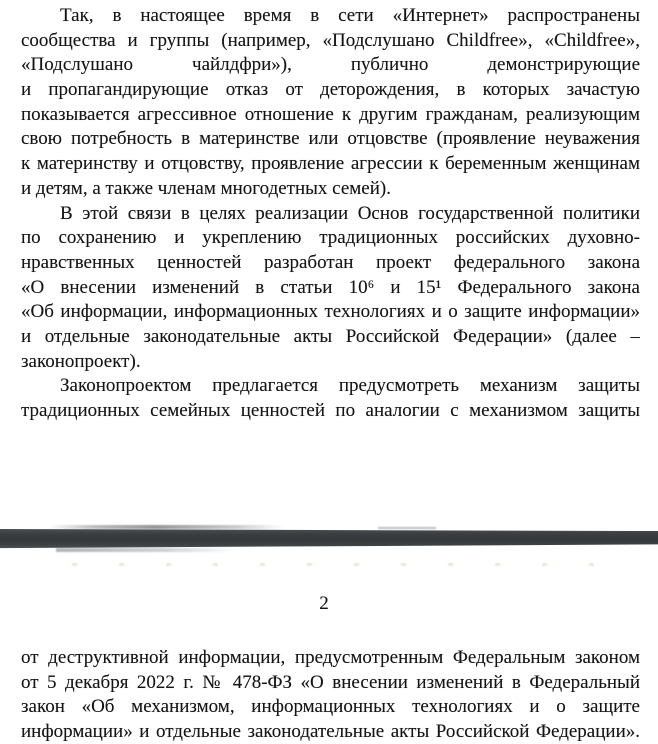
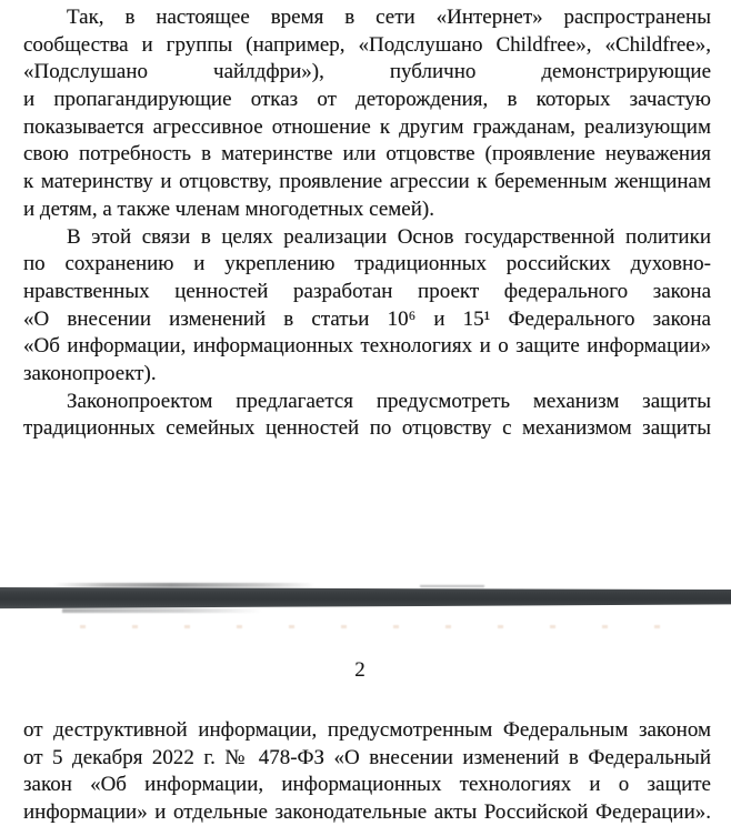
  Так, в настоящее время в сети «Интернет» распространены
  сообщества и группы (например, «Подслушано Childfree», «Childfree»,
  «Подслушано чайлдфри»), публично демонстрирующие
  и пропагандирующие отказ от деторождения, в которых зачастую
  показывается агрессивное отношение к другим гражданам, реализующим
  свою потребность в материнстве или отцовстве (проявление неуважения
  к материнству и отцовству, проявление агрессии к беременным женщинам
  и детям, а также членам многодетных семей).
  В этой связи в целях реализации Основ государственной политики
  по сохранению и укреплению традиционных российских духовно-
  нравственных ценностей разработан проект федерального закона
  «О внесении изменений в статьи 10⁶ и 15¹ Федерального закона
  «Об информации, информационных технологиях и о защите информации»
- и отдельные законодательные акты Российской Федерации» (далее –
  законопроект).
  Законопроектом предлагается предусмотреть механизм защиты
- традиционных семейных ценностей по аналогии с механизмом защиты
+ традиционных семейных ценностей по отцовству с механизмом защиты
  2
  от деструктивной информации, предусмотренным Федеральным законом
  от 5 декабря 2022 г. № 478-ФЗ «О внесении изменений в Федеральный
- закон «Об механизмом, информационных технологиях и о защите
+ закон «Об информации, информационных технологиях и о защите
  информации» и отдельные законодательные акты Российской Федерации».
